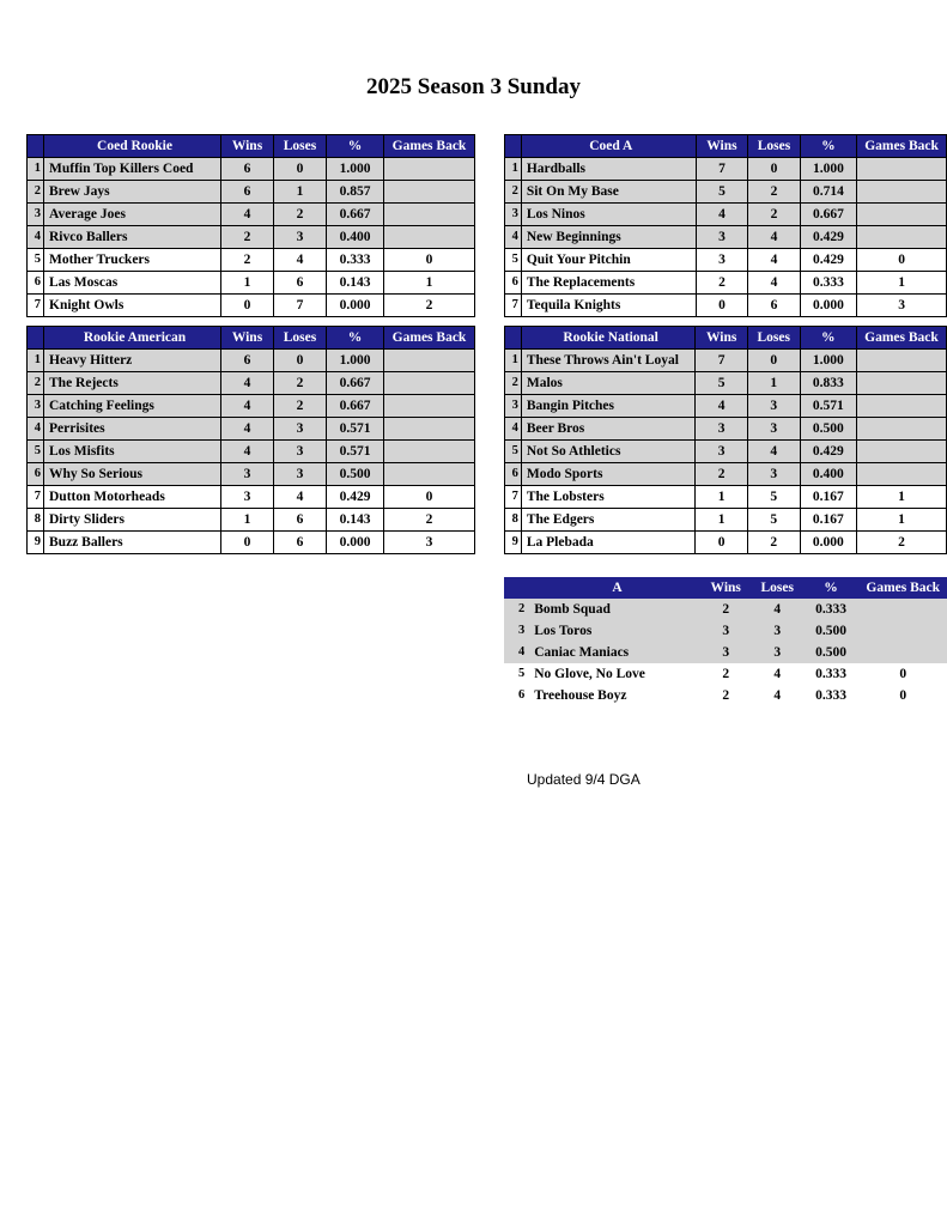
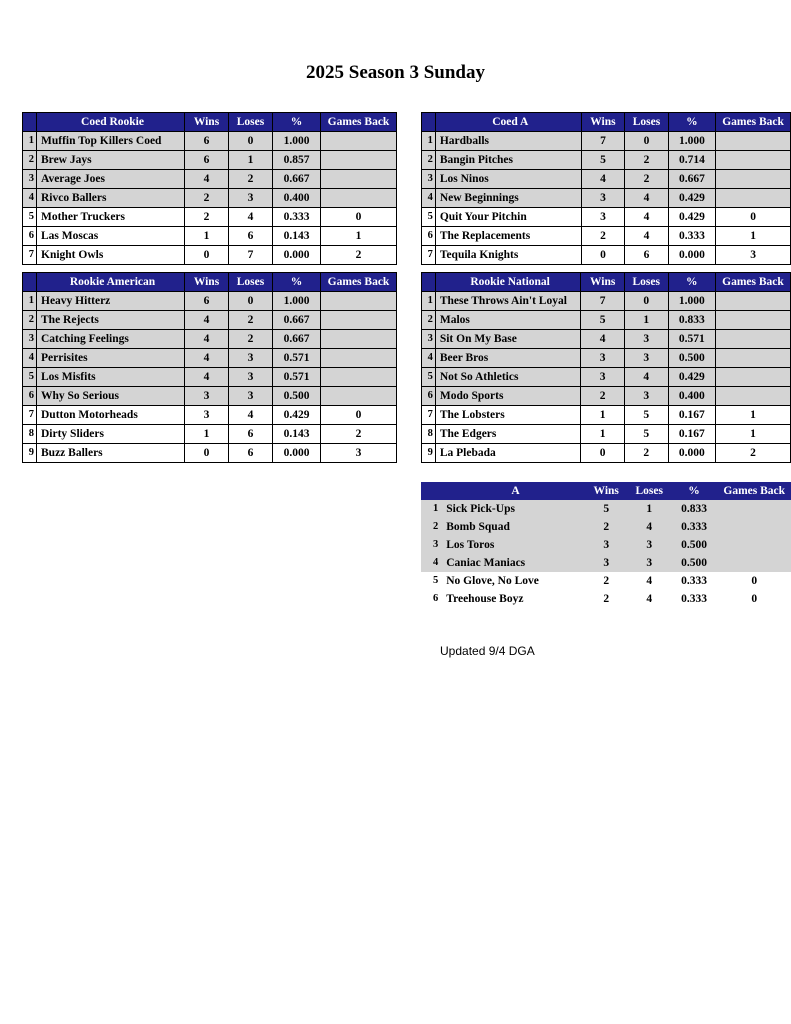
  2025 Season 3 Sunday
  	Coed Rookie	Wins	Loses	%	Games Back
  1	Muffin Top Killers Coed	6	0	1.000
  2	Brew Jays	6	1	0.857
  3	Average Joes	4	2	0.667
  4	Rivco Ballers	2	3	0.400
  5	Mother Truckers	2	4	0.333	0
  6	Las Moscas	1	6	0.143	1
  7	Knight Owls	0	7	0.000	2
  	Coed A	Wins	Loses	%	Games Back
  1	Hardballs	7	0	1.000
- 2	Sit On My Base	5	2	0.714
+ 2	Bangin Pitches	5	2	0.714
  3	Los Ninos	4	2	0.667
  4	New Beginnings	3	4	0.429
  5	Quit Your Pitchin	3	4	0.429	0
  6	The Replacements	2	4	0.333	1
  7	Tequila Knights	0	6	0.000	3
  	Rookie American	Wins	Loses	%	Games Back
  1	Heavy Hitterz	6	0	1.000
  2	The Rejects	4	2	0.667
  3	Catching Feelings	4	2	0.667
  4	Perrisites	4	3	0.571
  5	Los Misfits	4	3	0.571
  6	Why So Serious	3	3	0.500
  7	Dutton Motorheads	3	4	0.429	0
  8	Dirty Sliders	1	6	0.143	2
  9	Buzz Ballers	0	6	0.000	3
  	Rookie National	Wins	Loses	%	Games Back
  1	These Throws Ain't Loyal	7	0	1.000
  2	Malos	5	1	0.833
- 3	Bangin Pitches	4	3	0.571
+ 3	Sit On My Base	4	3	0.571
  4	Beer Bros	3	3	0.500
  5	Not So Athletics	3	4	0.429
  6	Modo Sports	2	3	0.400
  7	The Lobsters	1	5	0.167	1
  8	The Edgers	1	5	0.167	1
  9	La Plebada	0	2	0.000	2
  	A	Wins	Loses	%	Games Back
+ 1	Sick Pick-Ups	5	1	0.833
  2	Bomb Squad	2	4	0.333
  3	Los Toros	3	3	0.500
  4	Caniac Maniacs	3	3	0.500
  5	No Glove, No Love	2	4	0.333	0
  6	Treehouse Boyz	2	4	0.333	0
  Updated 9/4 DGA
